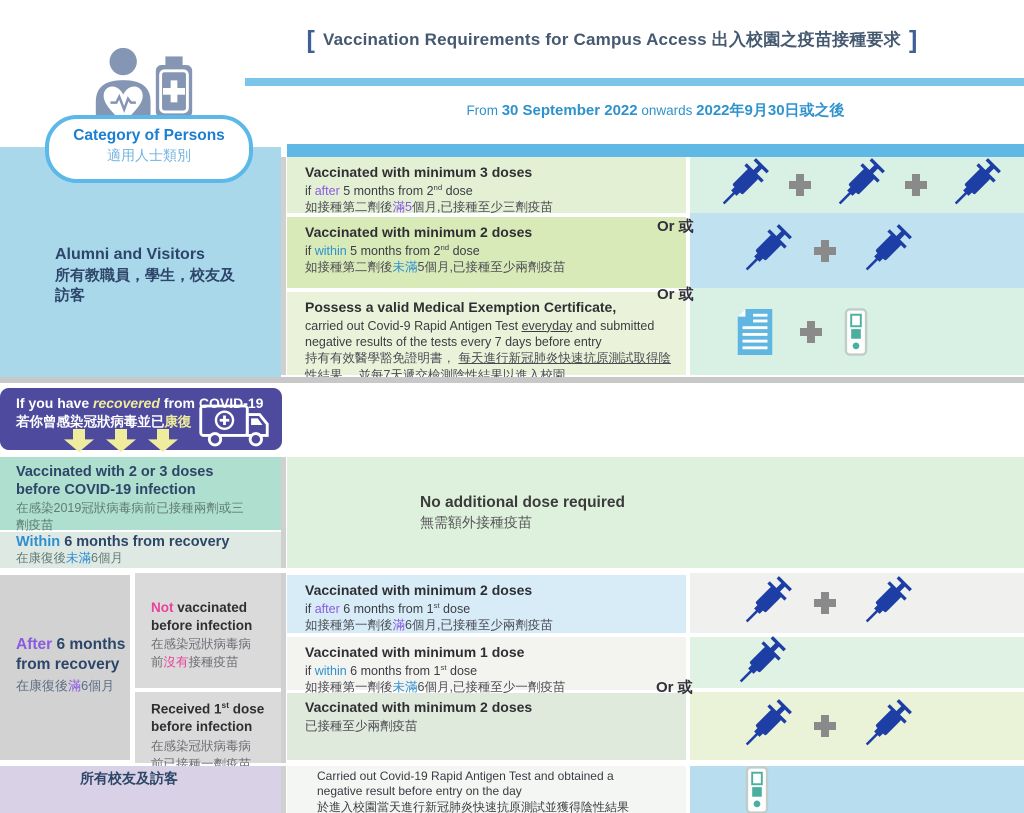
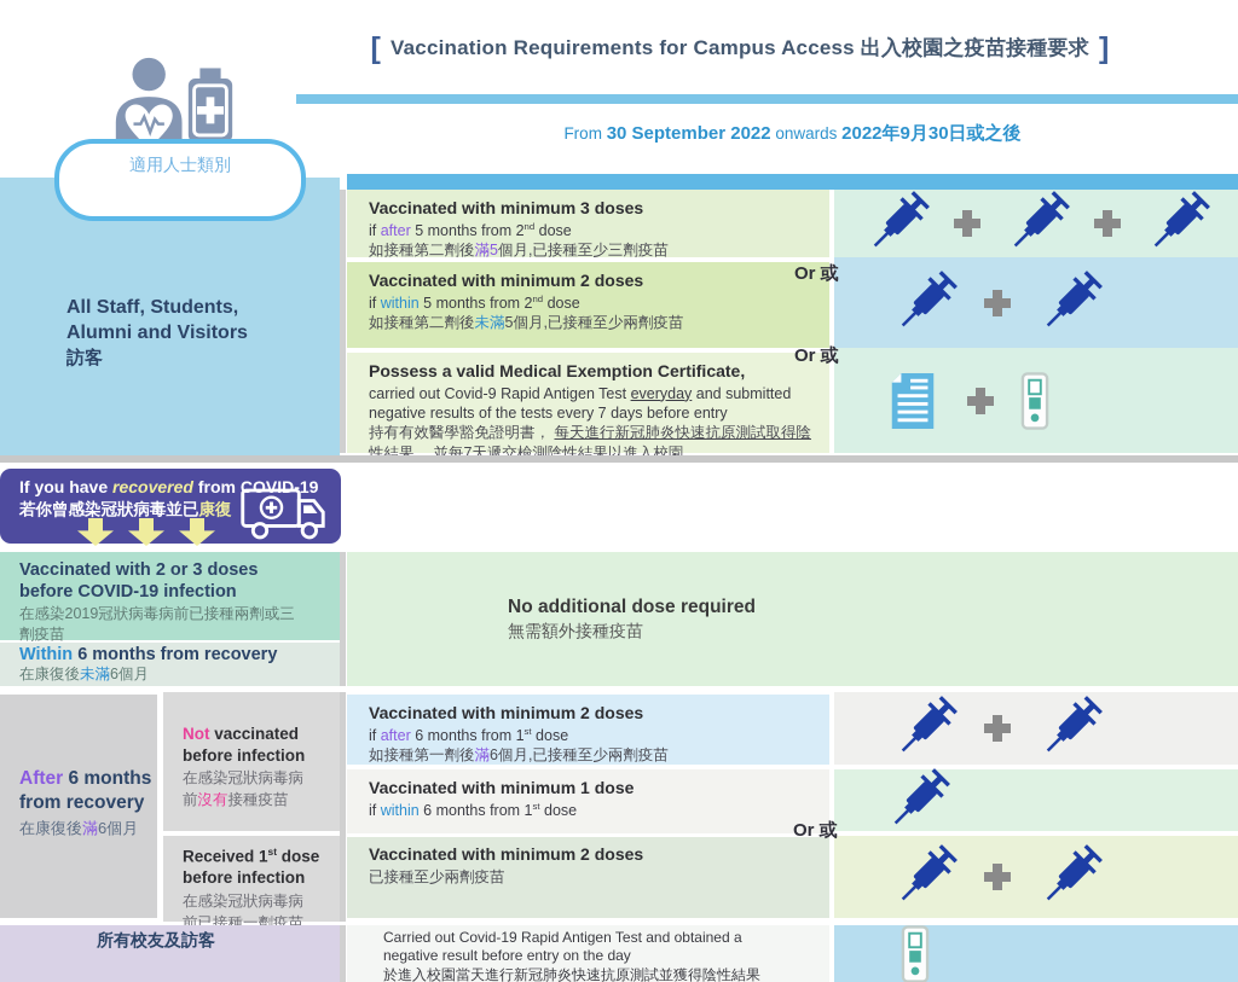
  [ Vaccination Requirements for Campus Access 出入校園之疫苗接種要求 ]
  From 30 September 2022 onwards 2022年9月30日或之後
- Category of Persons
  適用人士類別
+ All Staff, Students,
  Alumni and Visitors
- 所有教職員，學生，校友及
  訪客
  Vaccinated with minimum 3 doses
  if after 5 months from 2nd dose
  如接種第二劑後滿5個月,已接種至少三劑疫苗
  Vaccinated with minimum 2 doses
  if within 5 months from 2nd dose
  如接種第二劑後未滿5個月,已接種至少兩劑疫苗
  Possess a valid Medical Exemption Certificate,
  carried out Covid-9 Rapid Antigen Test everyday and submitted
  negative results of the tests every 7 days before entry
  持有有效醫學豁免證明書， 每天進行新冠肺炎快速抗原測試取得陰性結果， 並每7天遞交檢測陰性結果以進入校園
  Or 或
  Or 或
  If you have recovered from COVID-19
  若你曾感染冠狀病毒並已康復
  Vaccinated with 2 or 3 doses
  before COVID-19 infection
  在感染2019冠狀病毒病前已接種兩劑或三劑疫苗
  Within 6 months from recovery
  在康復後未滿6個月
  No additional dose required
  無需額外接種疫苗
  After 6 months
  from recovery
  在康復後滿6個月
  Not vaccinated
  before infection
  在感染冠狀病毒病
  前沒有接種疫苗
  Received 1st dose
  before infection
  在感染冠狀病毒病
  前已接種一劑疫苗
  Vaccinated with minimum 2 doses
  if after 6 months from 1st dose
  如接種第一劑後滿6個月,已接種至少兩劑疫苗
  Vaccinated with minimum 1 dose
  if within 6 months from 1st dose
- 如接種第一劑後未滿6個月,已接種至少一劑疫苗
  Vaccinated with minimum 2 doses
  已接種至少兩劑疫苗
  Or 或
  所有校友及訪客
  Carried out Covid-19 Rapid Antigen Test and obtained a
  negative result before entry on the day
  於進入校園當天進行新冠肺炎快速抗原測試並獲得陰性結果
